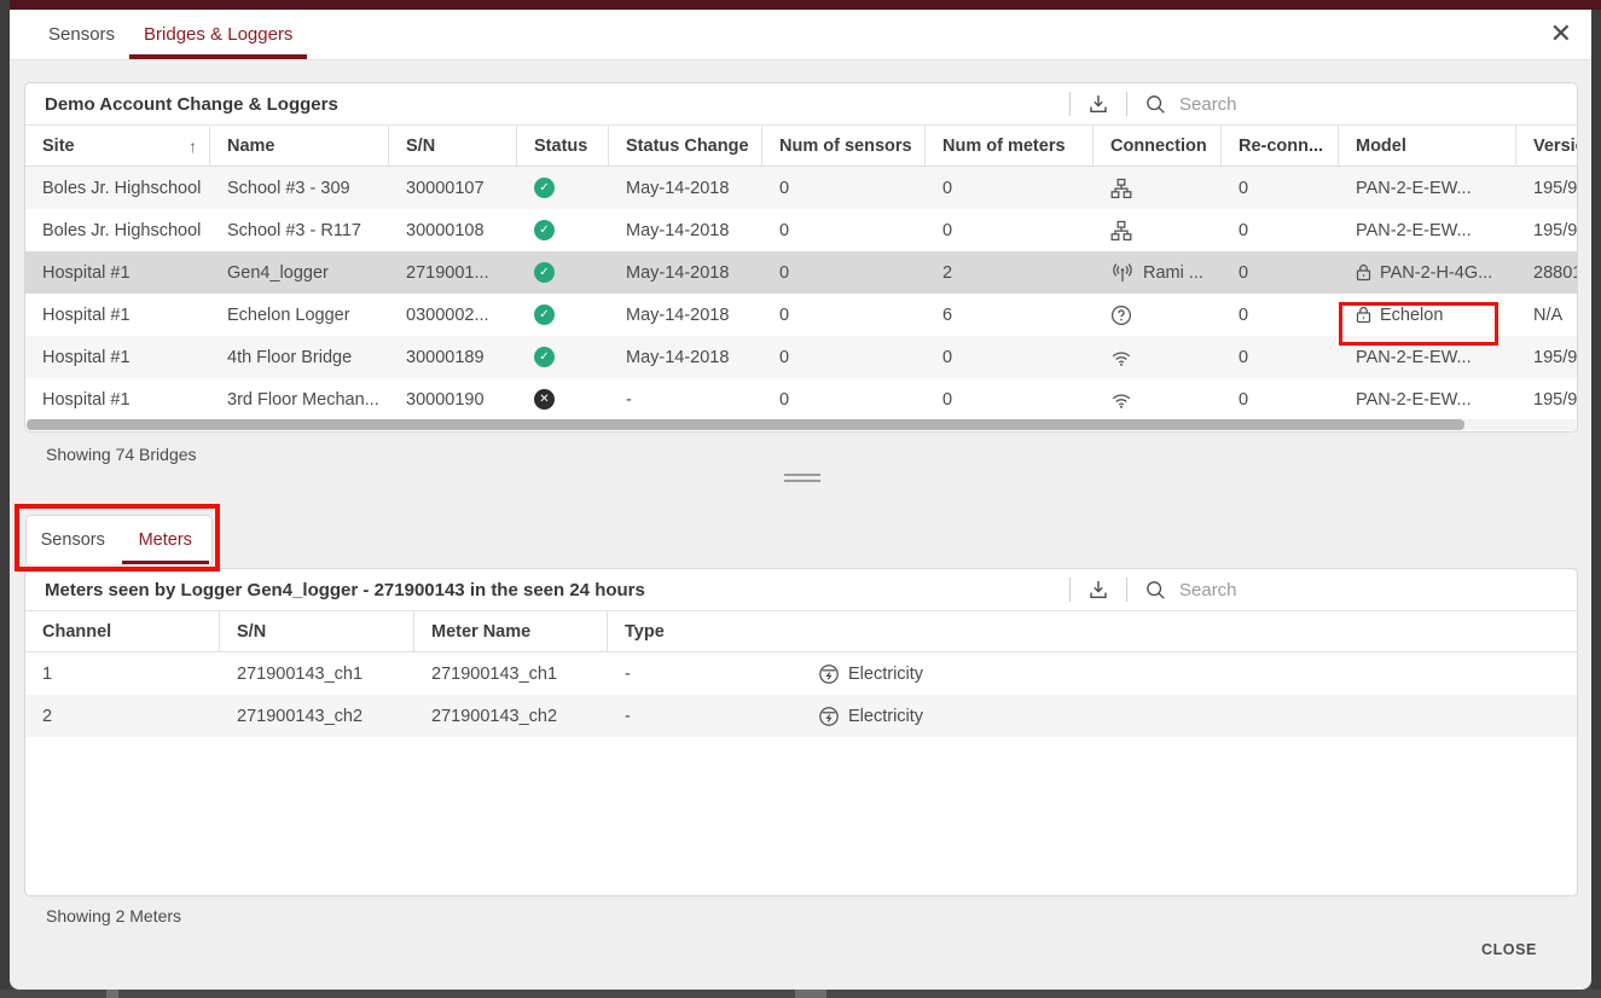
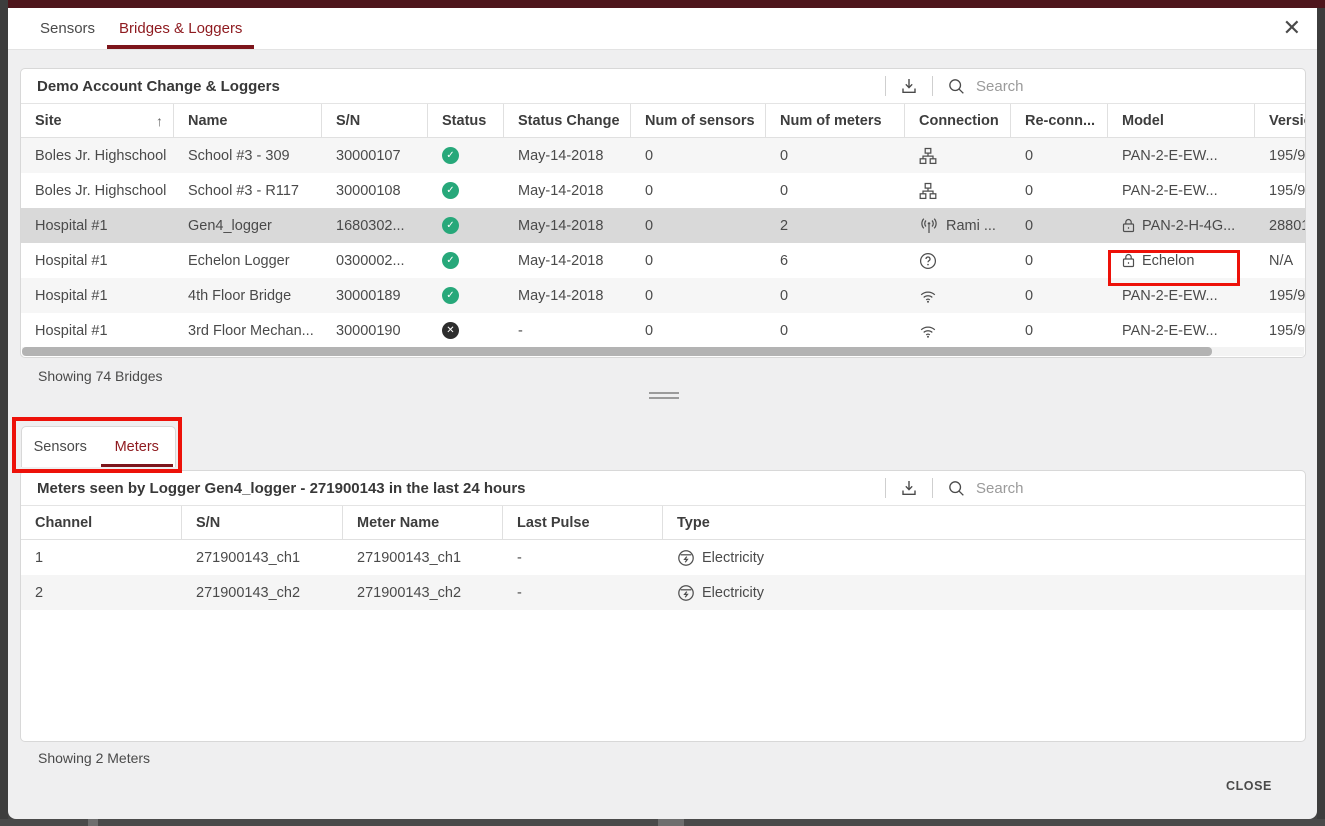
  Sensors
  Bridges & Loggers
  ✕
  Demo Account Change & Loggers
  Search
  Site
  ↑
  Name
  S/N
  Status
  Status Change
  Num of sensors
  Num of meters
  Connection
  Re-conn...
  Model
  Versi
  Boles Jr. Highschool
  School #3 - 309
  30000107
  ✓
  May-14-2018
  0
  0
  0
  PAN-2-E-EW...
  195/9
  Boles Jr. Highschool
  School #3 - R117
  30000108
  ✓
  May-14-2018
  0
  0
  0
  PAN-2-E-EW...
  195/9
  Hospital #1
  Gen4_logger
- 2719001...
+ 1680302...
  ✓
  May-14-2018
  0
  2
  Rami ...
  0
  PAN-2-H-4G...
  2880
  Hospital #1
  Echelon Logger
  0300002...
  ✓
  May-14-2018
  0
  6
  0
  Echelon
  N/A
  Hospital #1
  4th Floor Bridge
  30000189
  ✓
  May-14-2018
  0
  0
  0
  PAN-2-E-EW...
  195/9
  Hospital #1
  3rd Floor Mechan...
  30000190
  ✕
  -
  0
  0
  0
  PAN-2-E-EW...
  195/9
  Showing 74 Bridges
  Sensors
  Meters
- Meters seen by Logger Gen4_logger - 271900143 in the seen 24 hours
+ Meters seen by Logger Gen4_logger - 271900143 in the last 24 hours
  Search
  Channel
  S/N
  Meter Name
+ Last Pulse
  Type
  1
  271900143_ch1
  271900143_ch1
  -
  Electricity
  2
  271900143_ch2
  271900143_ch2
  -
  Electricity
  Showing 2 Meters
  CLOSE
